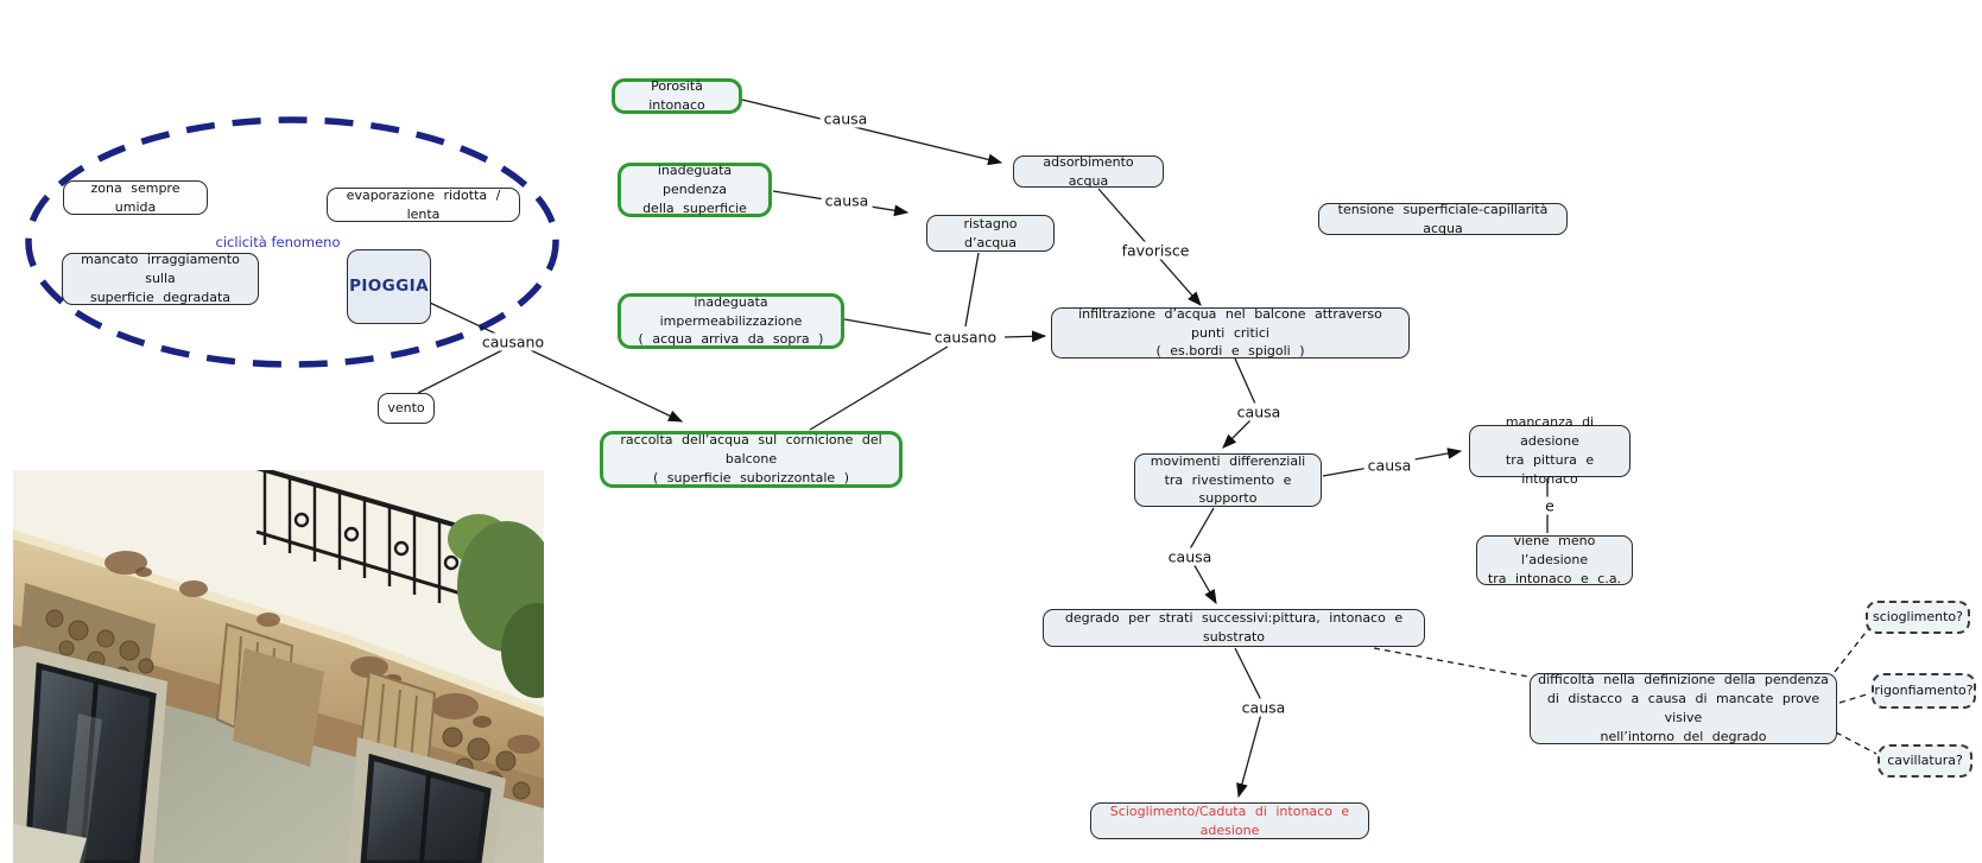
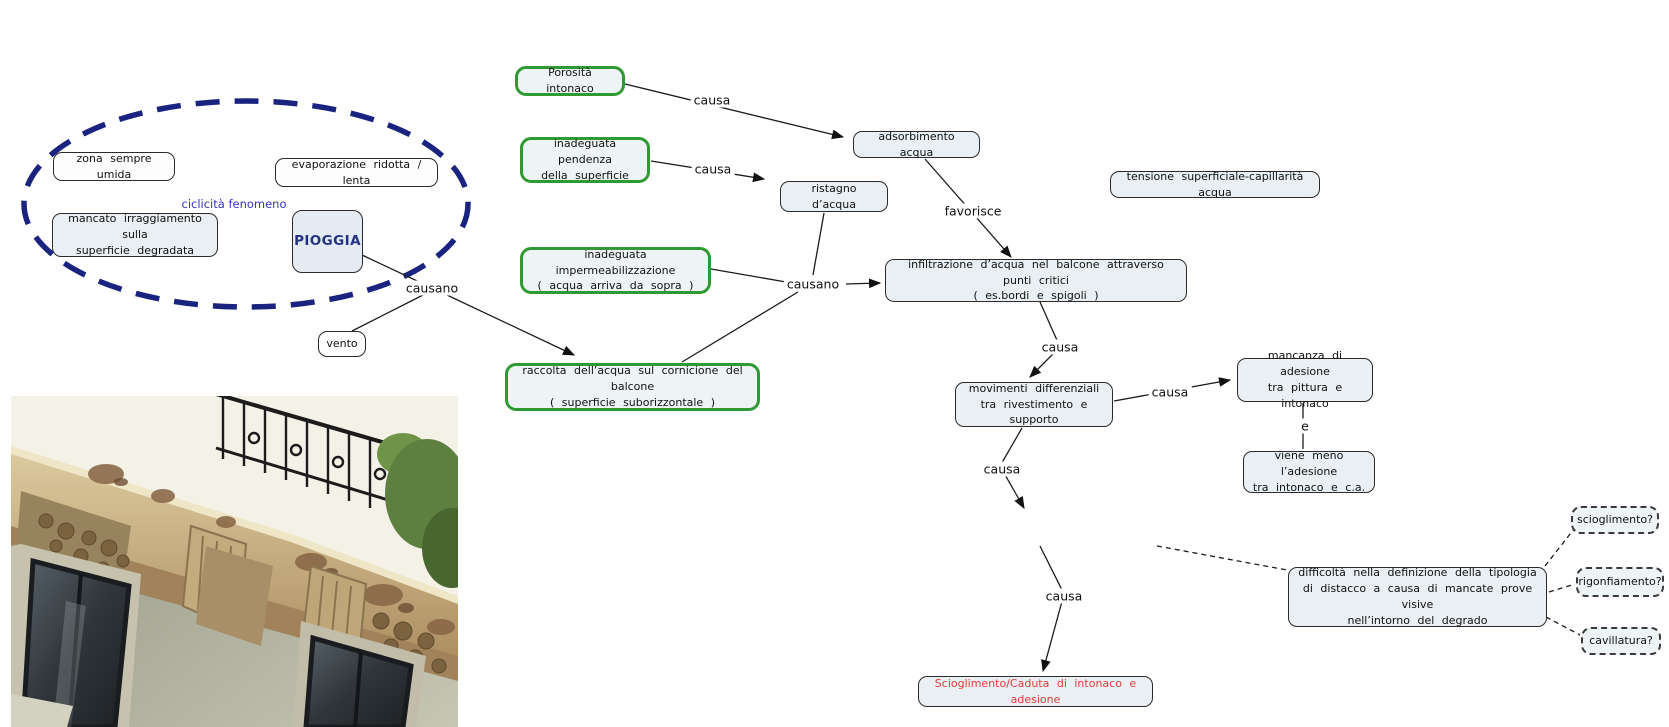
  zona sempre umida
  evaporazione ridotta / lenta
  ciclicità fenomeno
  mancato irraggiamento sulla
  superficie degradata
  PIOGGIA
  vento
  Porosità intonaco
  inadeguata pendenza
  della superficie
  inadeguata impermeabilizzazione
  ( acqua arriva da sopra )
  raccolta dell’acqua sul cornicione del balcone
  ( superficie suborizzontale )
  adsorbimento acqua
  ristagno d’acqua
  tensione superficiale-capillarità acqua
  infiltrazione d’acqua nel balcone attraverso punti critici
  ( es.bordi e spigoli )
  movimenti differenziali
  tra rivestimento e supporto
  mancanza di adesione
  tra pittura e intonaco
  viene meno l’adesione
  tra intonaco e c.a.
- degrado per strati successivi:pittura, intonaco e substrato
- difficoltà nella definizione della pendenza
+ difficoltà nella definizione della tipologia
  di distacco a causa di mancate prove visive
  nell’intorno del degrado
  Scioglimento/Caduta di intonaco e adesione
  scioglimento?
  rigonfiamento?
  cavillatura?
  causa
  causa
  causano
  causano
  favorisce
  causa
  causa
  e
  causa
  causa
